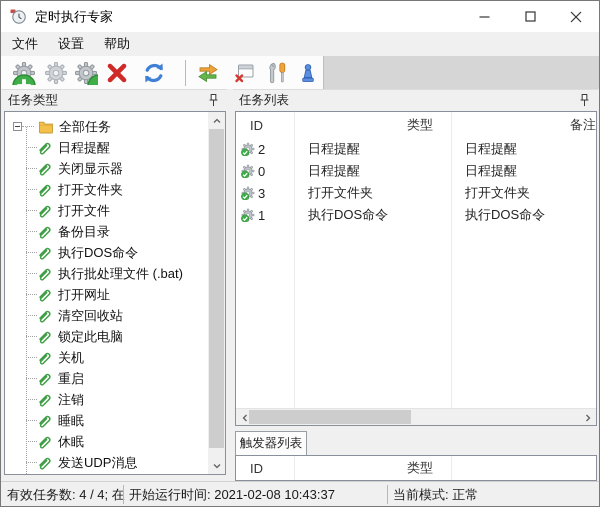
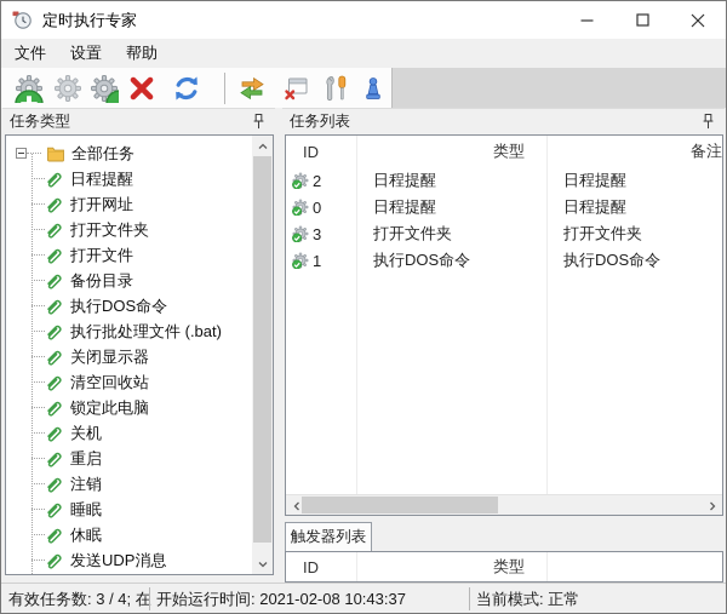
  定时执行专家
  文件
  设置
  帮助
  任务类型
  全部任务
  日程提醒
- 关闭显示器
+ 打开网址
  打开文件夹
  打开文件
  备份目录
  执行DOS命令
  执行批处理文件 (.bat)
- 打开网址
+ 关闭显示器
  清空回收站
  锁定此电脑
  关机
  重启
  注销
  睡眠
  休眠
  发送UDP消息
  任务列表
  ID
  类型
  备注
  2
  日程提醒
  日程提醒
  0
  日程提醒
  日程提醒
  3
  打开文件夹
  打开文件夹
  1
  执行DOS命令
  执行DOS命令
  触发器列表
  ID
  类型
- 有效任务数: 4 / 4; 在
+ 有效任务数: 3 / 4; 在
  开始运行时间: 2021-02-08 10:43:37
  当前模式: 正常
